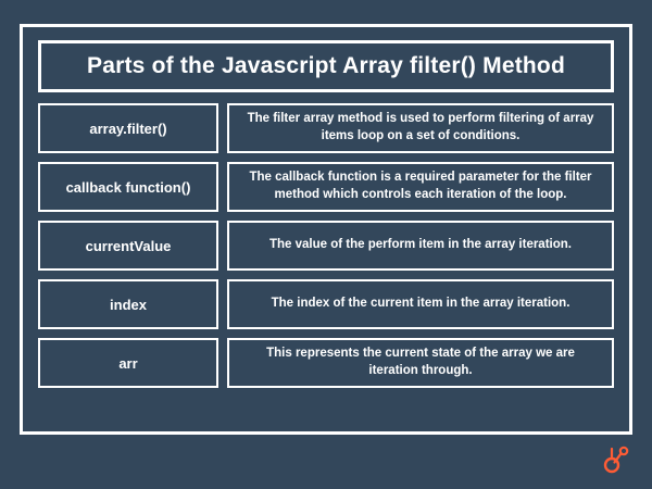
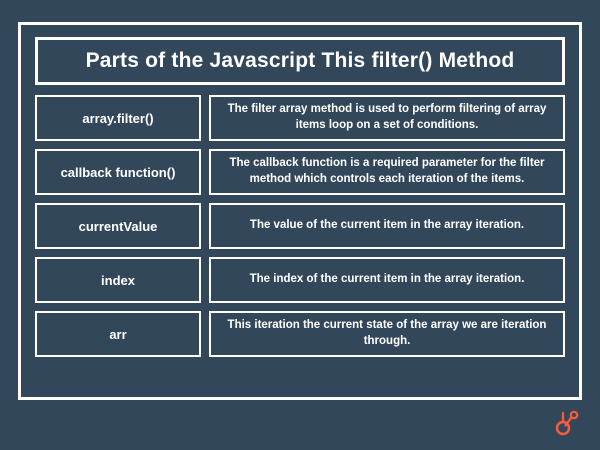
- Parts of the Javascript Array filter() Method
+ Parts of the Javascript This filter() Method
  array.filter()
  The filter array method is used to perform filtering of array items loop on a set of conditions.
  callback function()
- The callback function is a required parameter for the filter method which controls each iteration of the loop.
+ The callback function is a required parameter for the filter method which controls each iteration of the items.
  currentValue
- The value of the perform item in the array iteration.
+ The value of the current item in the array iteration.
  index
  The index of the current item in the array iteration.
  arr
- This represents the current state of the array we are iteration through.
+ This iteration the current state of the array we are iteration through.
